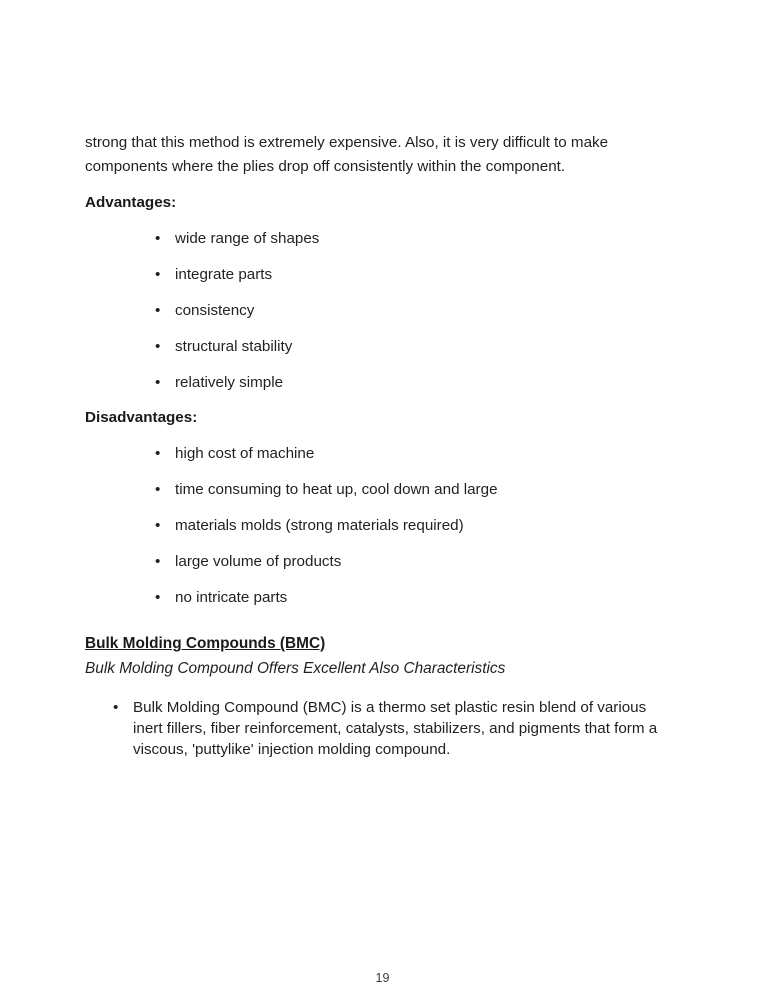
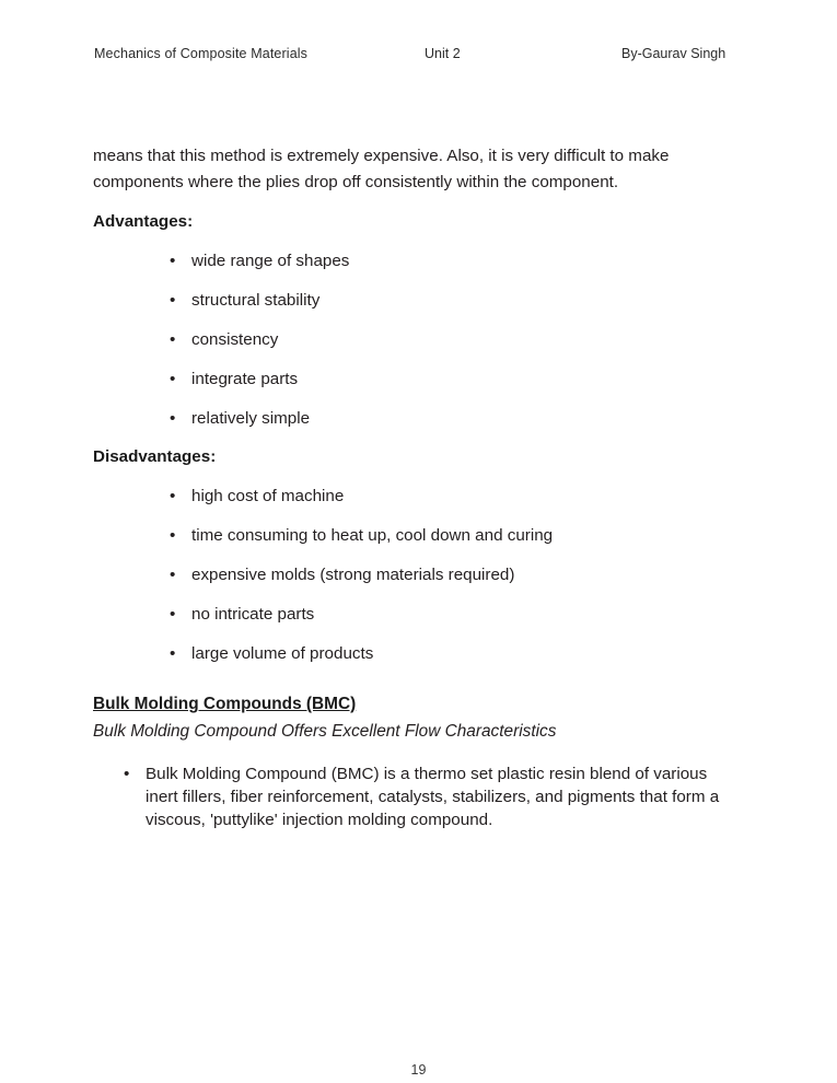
+ Mechanics of Composite Materials
+ Unit 2
+ By-Gaurav Singh
- strong that this method is extremely expensive. Also, it is very difficult to make components where the plies drop off consistently within the component.
+ means that this method is extremely expensive. Also, it is very difficult to make components where the plies drop off consistently within the component.
  Advantages:
  •
  wide range of shapes
  •
- integrate parts
+ structural stability
  •
  consistency
  •
- structural stability
+ integrate parts
  •
  relatively simple
  Disadvantages:
  •
  high cost of machine
  •
- time consuming to heat up, cool down and large
+ time consuming to heat up, cool down and curing
  •
- materials molds (strong materials required)
+ expensive molds (strong materials required)
  •
- large volume of products
+ no intricate parts
  •
- no intricate parts
+ large volume of products
  Bulk Molding Compounds (BMC)
- Bulk Molding Compound Offers Excellent Also Characteristics
+ Bulk Molding Compound Offers Excellent Flow Characteristics
  •
  Bulk Molding Compound (BMC) is a thermo set plastic resin blend of various inert fillers, fiber reinforcement, catalysts, stabilizers, and pigments that form a viscous, 'puttylike' injection molding compound.
  19
